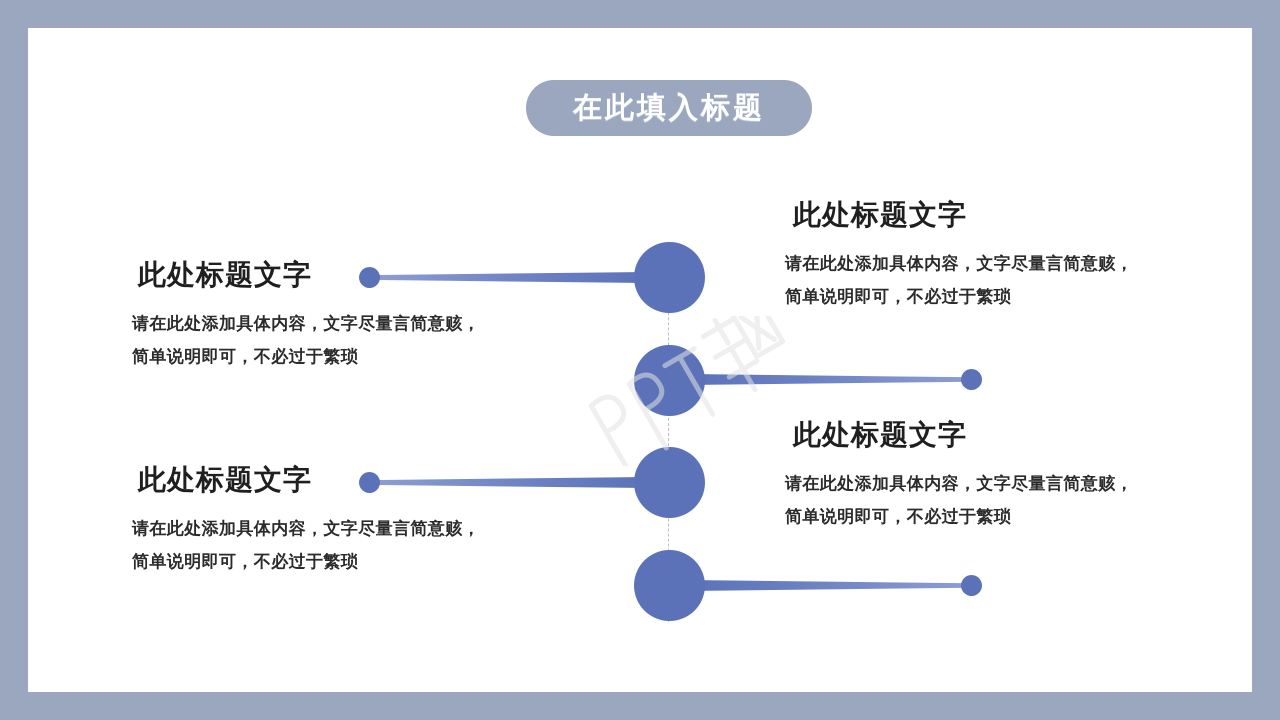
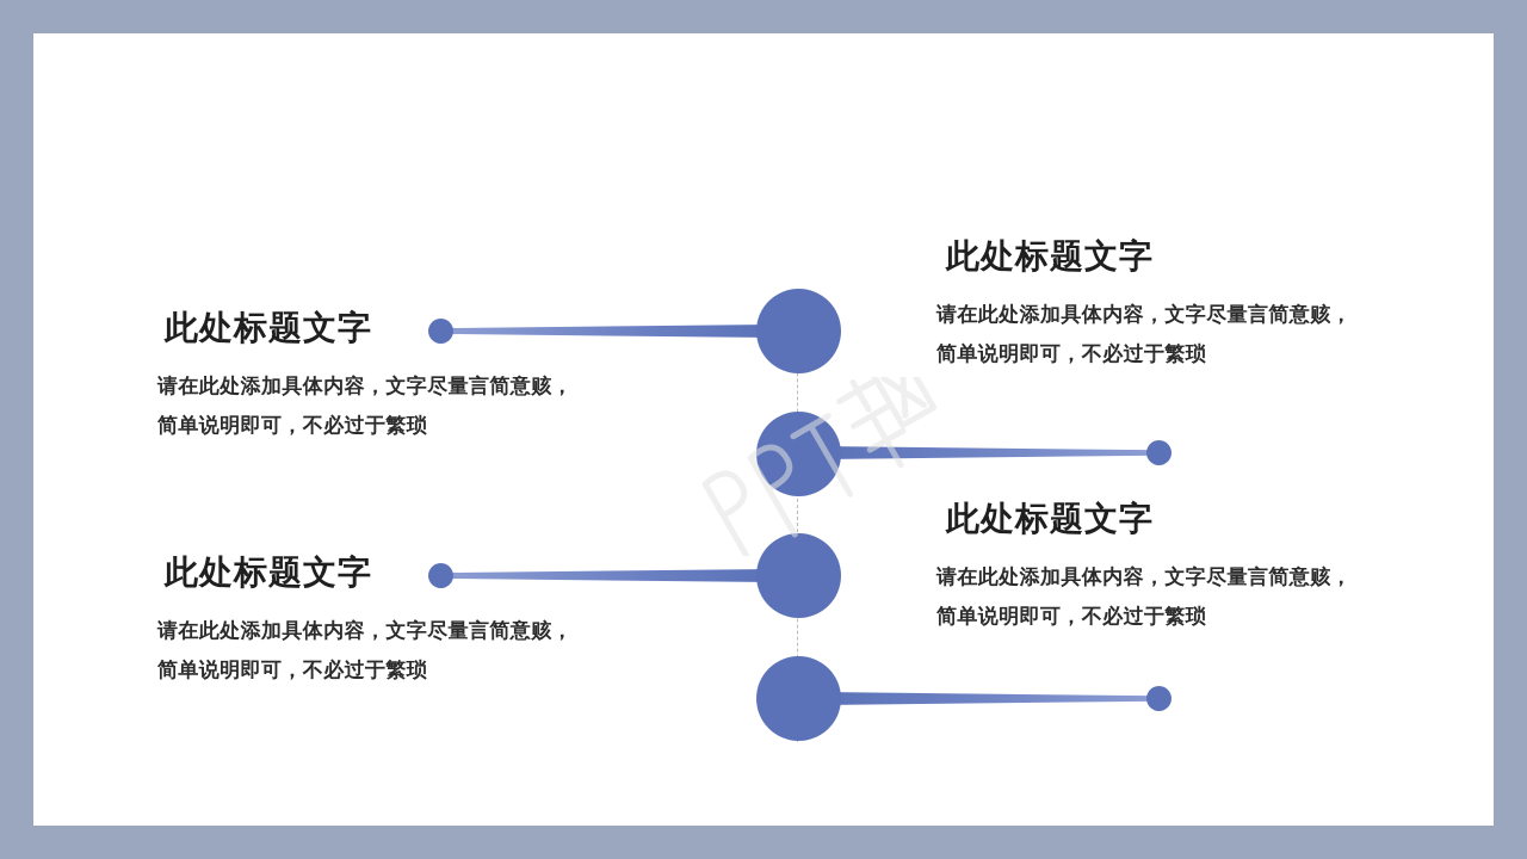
- 在此填入标题
  此处标题文字
  请在此处添加具体内容，文字尽量言简意赅，
  简单说明即可，不必过于繁琐
  此处标题文字
  请在此处添加具体内容，文字尽量言简意赅，
  简单说明即可，不必过于繁琐
  此处标题文字
  请在此处添加具体内容，文字尽量言简意赅，
  简单说明即可，不必过于繁琐
  此处标题文字
  请在此处添加具体内容，文字尽量言简意赅，
  简单说明即可，不必过于繁琐
